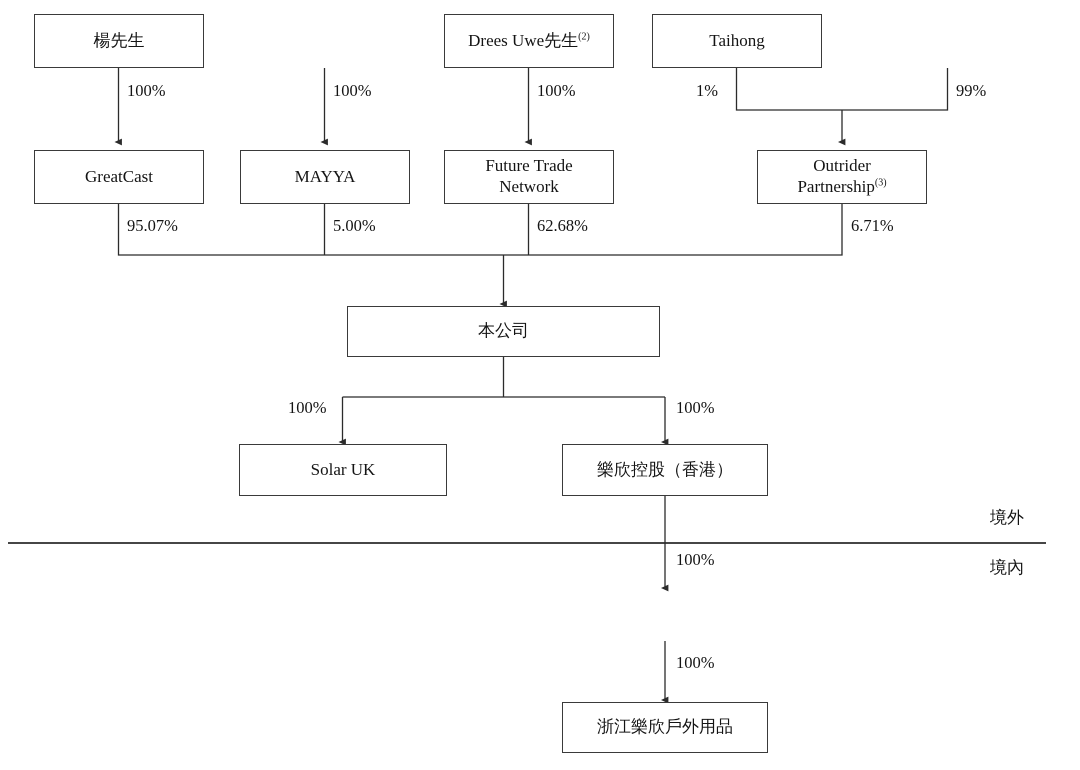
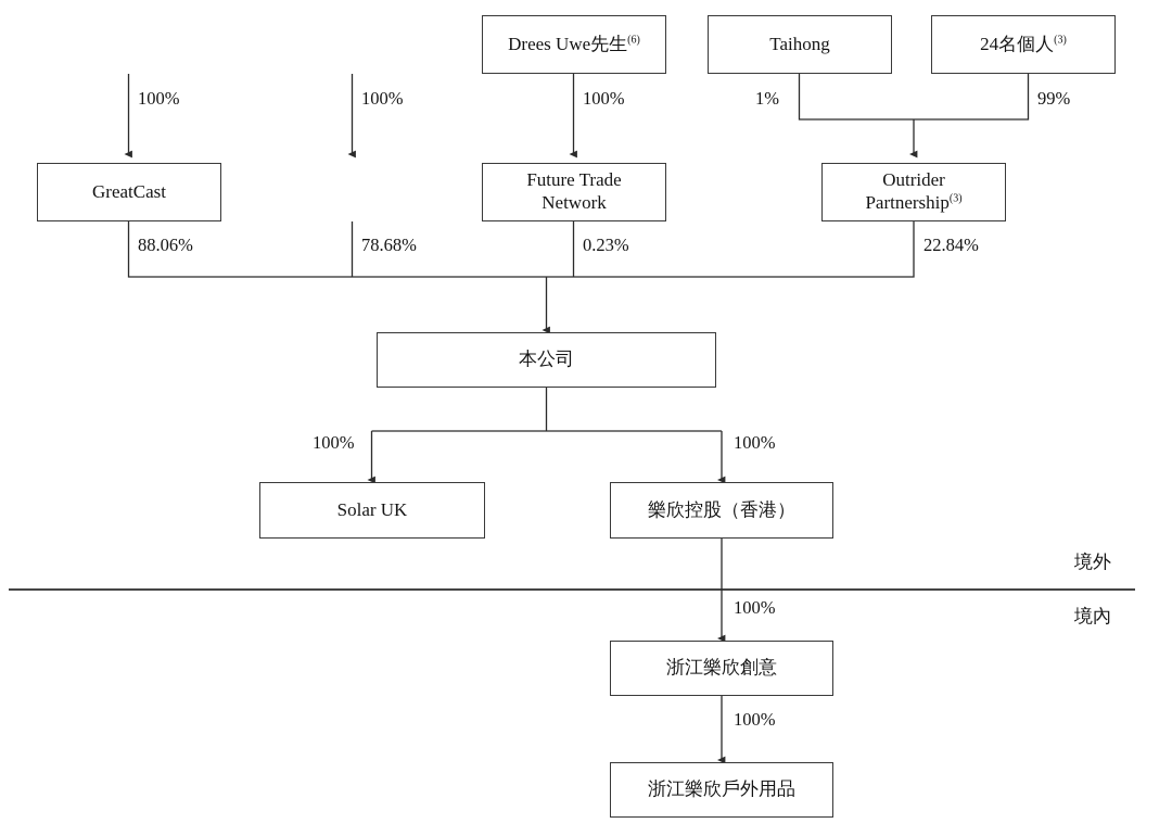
- 楊先生
- Drees Uwe先生(2)
+ Drees Uwe先生(6)
  Taihong
+ 24名個人(3)
  GreatCast
- MAYYA
  Future Trade
  Network
  Outrider
  Partnership(3)
  本公司
  Solar UK
  樂欣控股（香港）
+ 浙江樂欣創意
  浙江樂欣戶外用品
  100%
  100%
  100%
  1%
  99%
- 95.07%
+ 88.06%
- 5.00%
+ 78.68%
- 62.68%
+ 0.23%
- 6.71%
+ 22.84%
  100%
  100%
  100%
  100%
  境外
  境內
